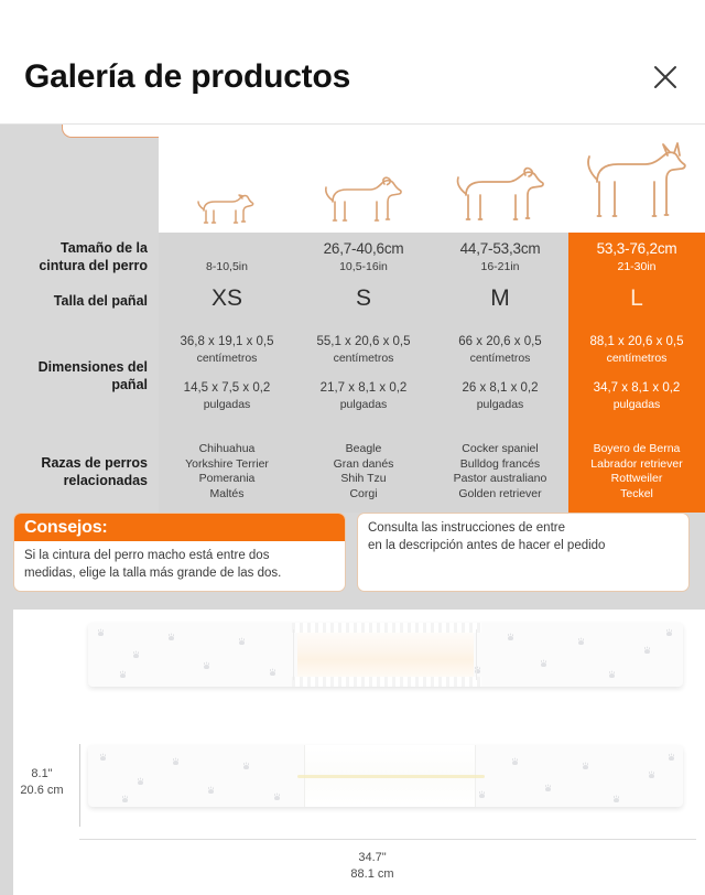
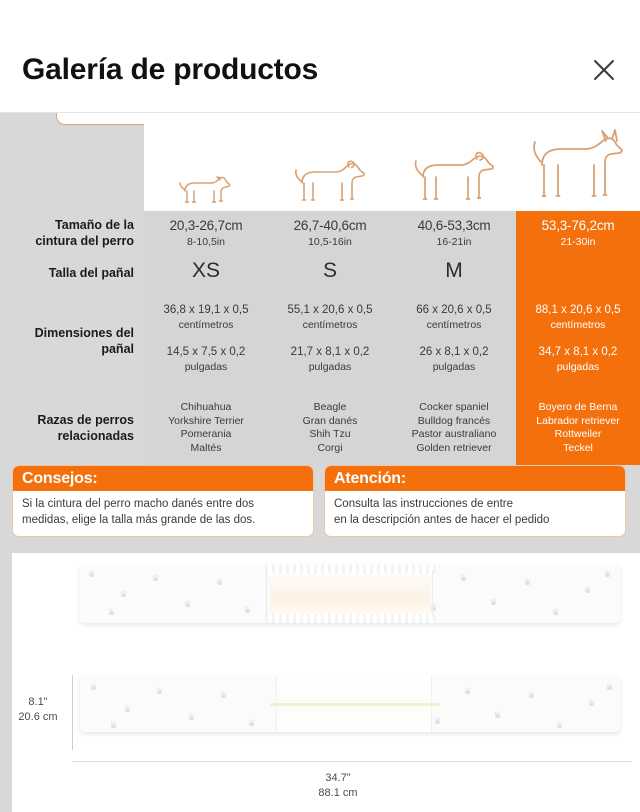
  Galería de productos
  Tamaño de la
  cintura del perro
  Talla del pañal
  Dimensiones del
  pañal
  Razas de perros
  relacionadas
+ 20,3-26,7cm
  8-10,5in
  XS
  36,8 x 19,1 x 0,5
  centímetros
  14,5 x 7,5 x 0,2
  pulgadas
  Chihuahua
  Yorkshire Terrier
  Pomerania
  Maltés
  26,7-40,6cm
  10,5-16in
  S
  55,1 x 20,6 x 0,5
  centímetros
  21,7 x 8,1 x 0,2
  pulgadas
  Beagle
  Gran danés
  Shih Tzu
  Corgi
- 44,7-53,3cm
+ 40,6-53,3cm
  16-21in
  M
  66 x 20,6 x 0,5
  centímetros
  26 x 8,1 x 0,2
  pulgadas
  Cocker spaniel
  Bulldog francés
  Pastor australiano
  Golden retriever
  53,3-76,2cm
  21-30in
- L
  88,1 x 20,6 x 0,5
  centímetros
  34,7 x 8,1 x 0,2
  pulgadas
  Boyero de Berna
  Labrador retriever
  Rottweiler
  Teckel
  Consejos:
- Si la cintura del perro macho está entre dos
+ Si la cintura del perro macho danés entre dos
  medidas, elige la talla más grande de las dos.
+ Atención:
  Consulta las instrucciones de entre
  en la descripción antes de hacer el pedido
  8.1"
  20.6 cm
  34.7"
  88.1 cm
